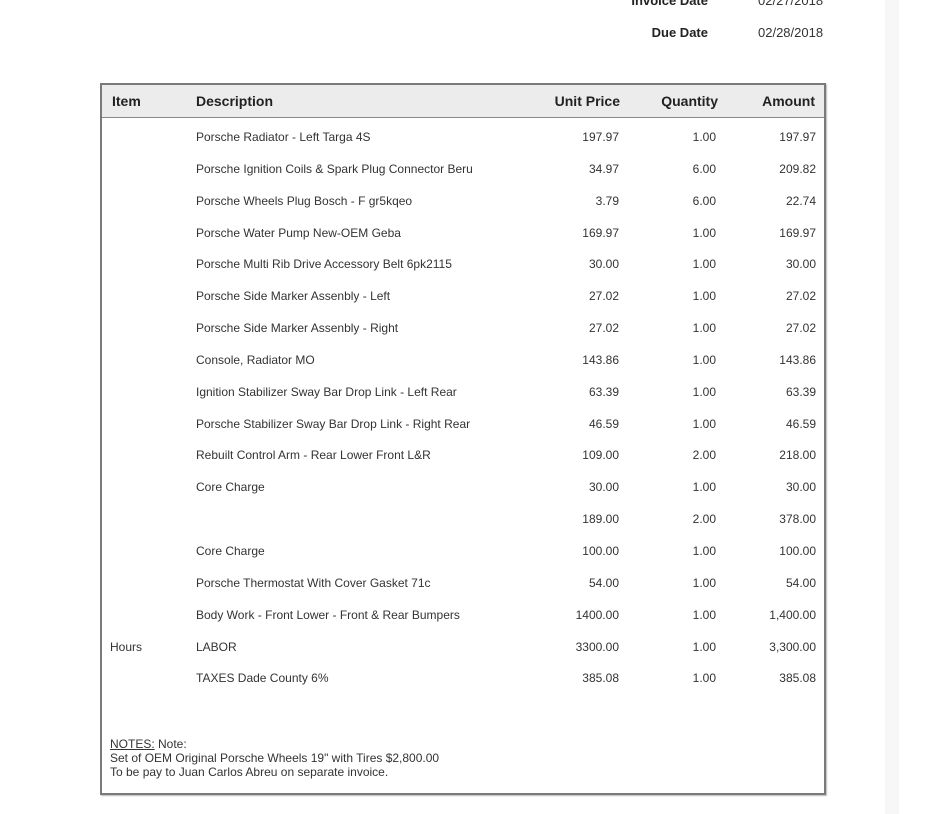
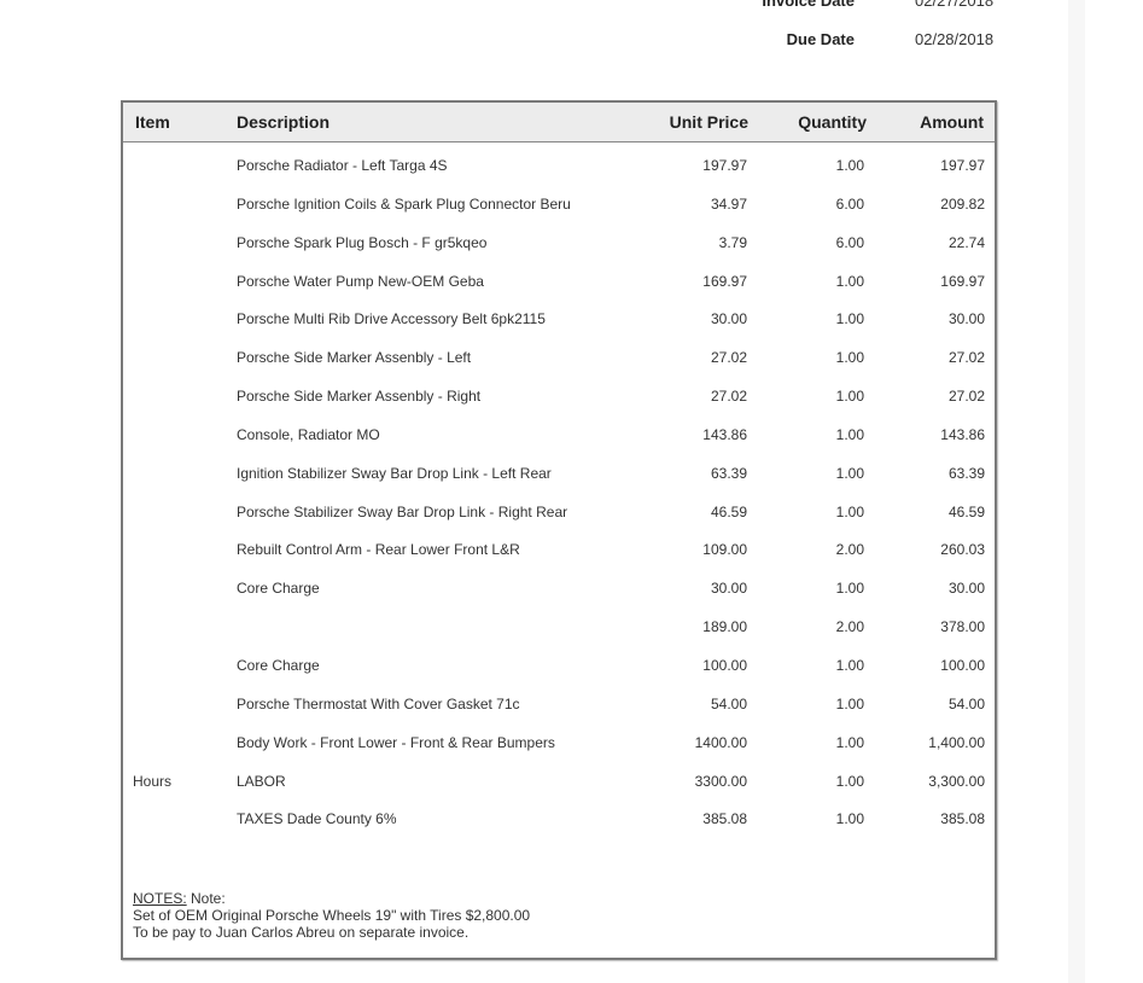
  Invoice Date
  02/27/2018
  Due Date
  02/28/2018
  Item
  Description
  Unit Price
  Quantity
  Amount
  Porsche Radiator - Left Targa 4S
  197.97
  1.00
  197.97
  Porsche Ignition Coils & Spark Plug Connector Beru
  34.97
  6.00
  209.82
- Porsche Wheels Plug Bosch - F gr5kqeo
+ Porsche Spark Plug Bosch - F gr5kqeo
  3.79
  6.00
  22.74
  Porsche Water Pump New-OEM Geba
  169.97
  1.00
  169.97
  Porsche Multi Rib Drive Accessory Belt 6pk2115
  30.00
  1.00
  30.00
  Porsche Side Marker Assenbly - Left
  27.02
  1.00
  27.02
  Porsche Side Marker Assenbly - Right
  27.02
  1.00
  27.02
  Console, Radiator MO
  143.86
  1.00
  143.86
  Ignition Stabilizer Sway Bar Drop Link - Left Rear
  63.39
  1.00
  63.39
  Porsche Stabilizer Sway Bar Drop Link - Right Rear
  46.59
  1.00
  46.59
  Rebuilt Control Arm - Rear Lower Front L&R
  109.00
  2.00
- 218.00
+ 260.03
  Core Charge
  30.00
  1.00
  30.00
  189.00
  2.00
  378.00
  Core Charge
  100.00
  1.00
  100.00
  Porsche Thermostat With Cover Gasket 71c
  54.00
  1.00
  54.00
  Body Work - Front Lower - Front & Rear Bumpers
  1400.00
  1.00
  1,400.00
  Hours
  LABOR
  3300.00
  1.00
  3,300.00
  TAXES Dade County 6%
  385.08
  1.00
  385.08
  NOTES: Note:
  Set of OEM Original Porsche Wheels 19" with Tires $2,800.00
  To be pay to Juan Carlos Abreu on separate invoice.
